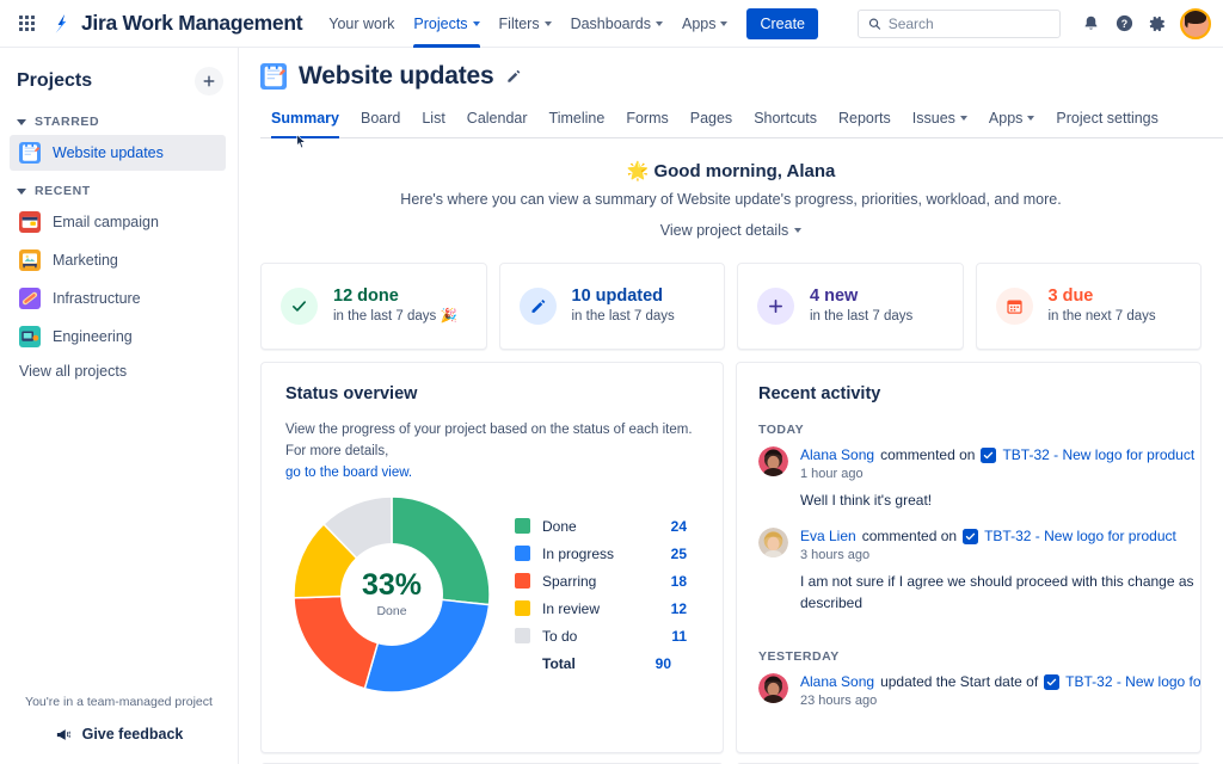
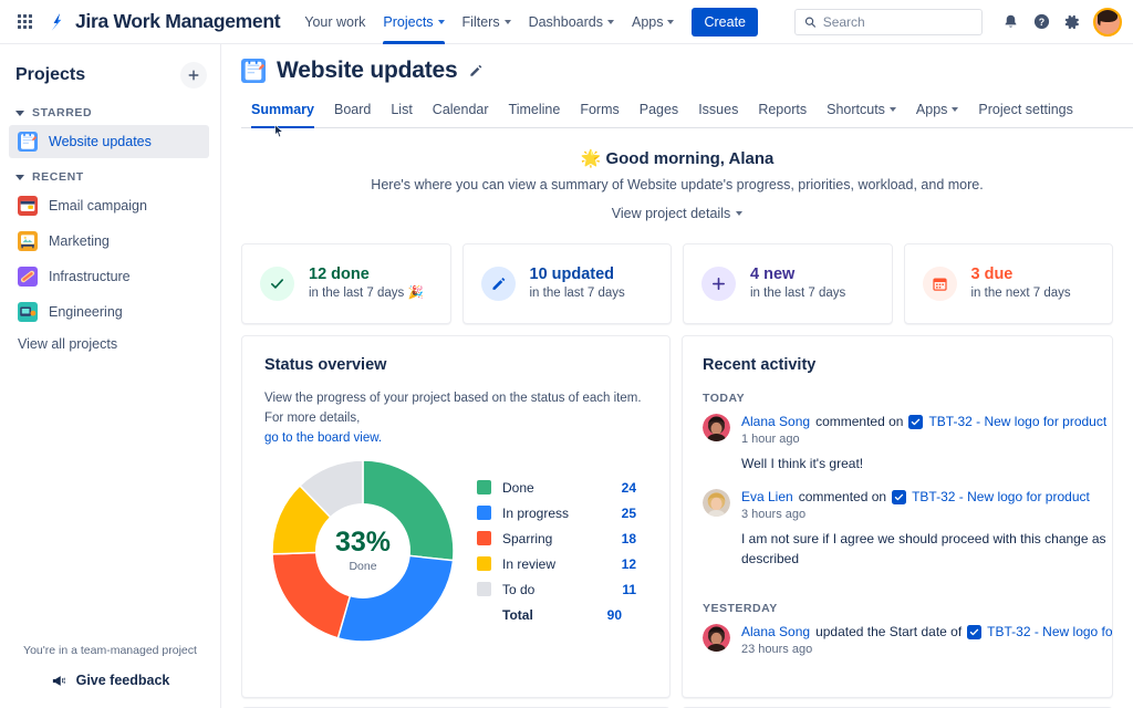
  Jira Work Management
  Your work
  Projects
  Filters
  Dashboards
  Apps
  Create
  Search
  ?
  Projects
  STARRED
  Website updates
  RECENT
  Email campaign
  Marketing
  Infrastructure
  Engineering
  View all projects
  You're in a team-managed project
  Give feedback
  Website updates
  Summary
  Board
  List
  Calendar
  Timeline
  Forms
  Pages
- Shortcuts
+ Issues
  Reports
- Issues
+ Shortcuts
  Apps
  Project settings
  🌟 Good morning, Alana
  Here's where you can view a summary of Website update's progress, priorities, workload, and more.
  View project details
  12 done
  in the last 7 days 🎉
  10 updated
  in the last 7 days
  4 new
  in the last 7 days
  3 due
  in the next 7 days
  Status overview
  View the progress of your project based on the status of each item. For more details,
  go to the board view.
  33%
  Done
  Done
  24
  In progress
  25
  Sparring
  18
  In review
  12
  To do
  11
  Total
  90
  Recent activity
  TODAY
  Alana Song
  commented on
  TBT-32 - New logo for product
  1 hour ago
  Well I think it's great!
  Eva Lien
  commented on
  TBT-32 - New logo for product
  3 hours ago
  I am not sure if I agree we should proceed with this change as described
  YESTERDAY
  Alana Song
  updated the Start date of
  TBT-32 - New logo fo
  23 hours ago
